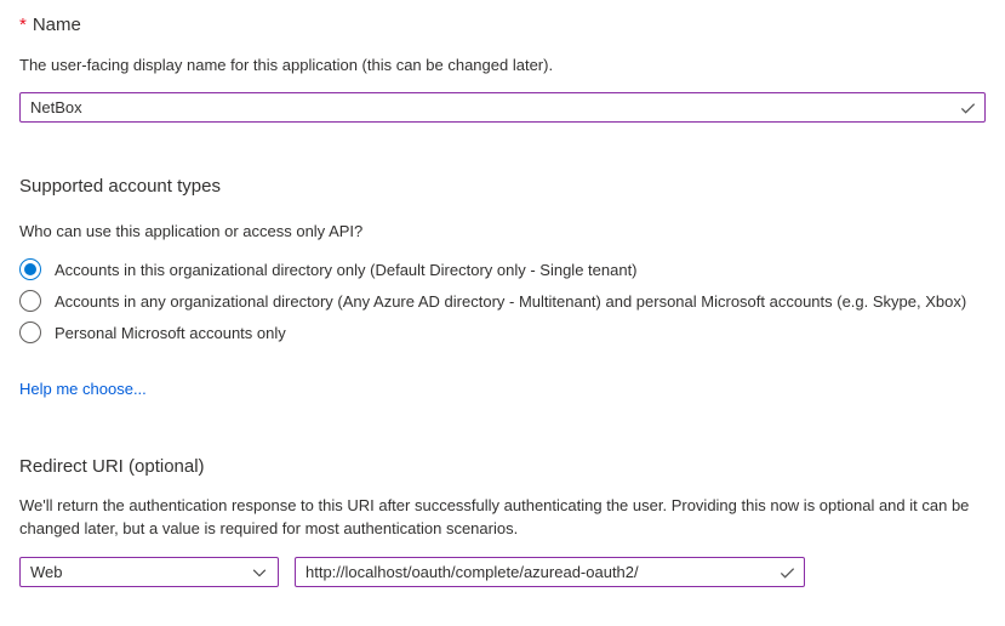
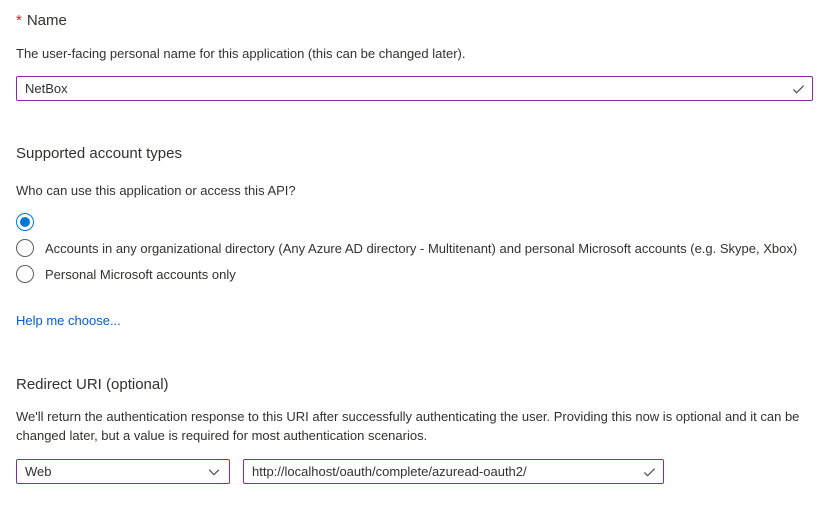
  * Name
- The user-facing display name for this application (this can be changed later).
+ The user-facing personal name for this application (this can be changed later).
  NetBox
  Supported account types
- Who can use this application or access only API?
+ Who can use this application or access this API?
- Accounts in this organizational directory only (Default Directory only - Single tenant)
  Accounts in any organizational directory (Any Azure AD directory - Multitenant) and personal Microsoft accounts (e.g. Skype, Xbox)
  Personal Microsoft accounts only
  Help me choose...
  Redirect URI (optional)
  We'll return the authentication response to this URI after successfully authenticating the user. Providing this now is optional and it can be changed later, but a value is required for most authentication scenarios.
  Web
  http://localhost/oauth/complete/azuread-oauth2/
